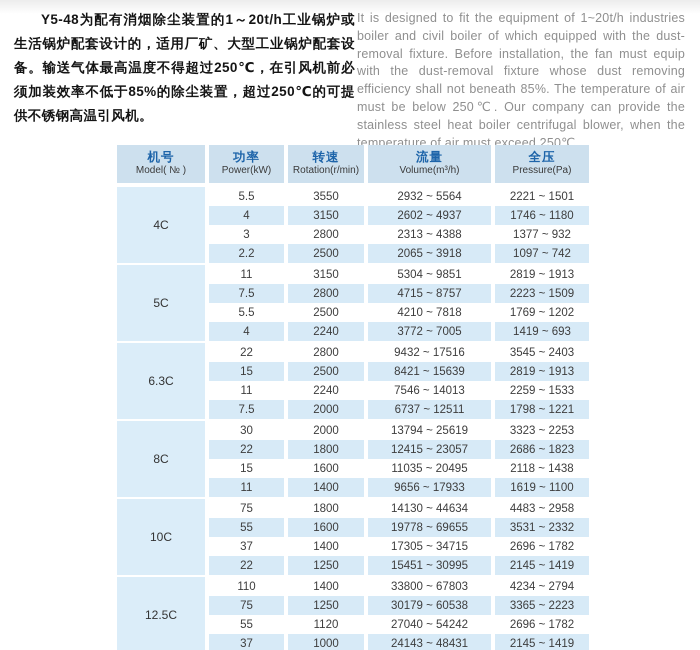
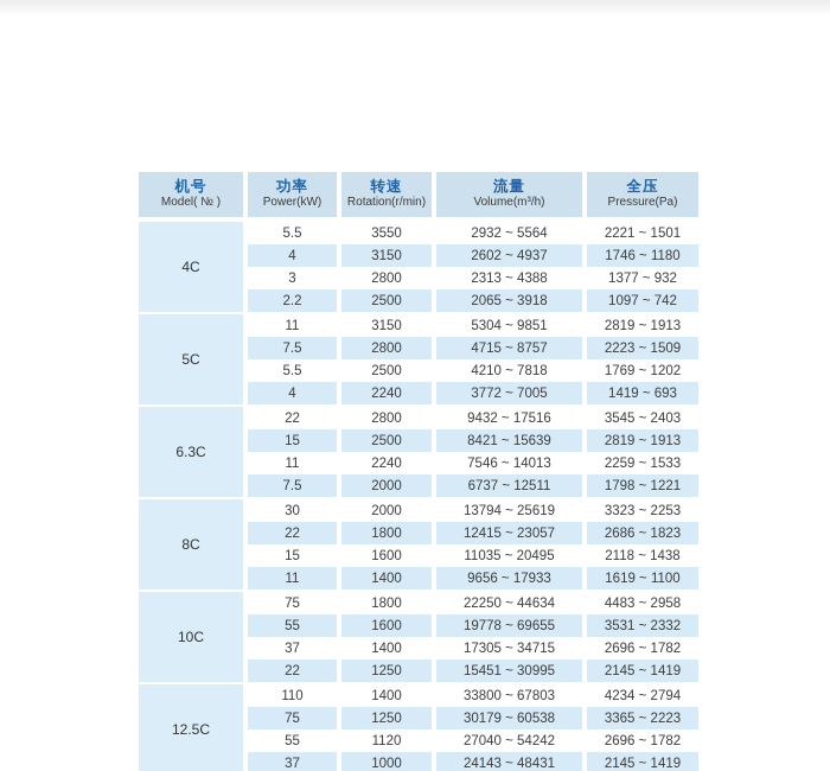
- Y5-48为配有消烟除尘装置的1～20t/h工业锅炉或生活锅炉配套设计的，适用厂矿、大型工业锅炉配套设备。输送气体最高温度不得超过250℃，在引风机前必须加装效率不低于85%的除尘装置，超过250℃的可提供不锈钢高温引风机。
- It is designed to fit the equipment of 1~20t/h industries boiler and civil boiler of which equipped with the dust-removal fixture. Before installation, the fan must equip with the dust-removal fixture whose dust removing efficiency shall not beneath 85%. The temperature of air must be below 250℃. Our company can provide the stainless steel heat boiler centrifugal blower, when the temperature of air must exceed 250℃.
  机号 Model( № )	功率 Power(kW)	转速 Rotation(r/min)	流量 Volume(m³/h)	全压 Pressure(Pa)
  4C	5.5	3550	2932 ~ 5564	2221 ~ 1501
  4	3150	2602 ~ 4937	1746 ~ 1180
  3	2800	2313 ~ 4388	1377 ~ 932
  2.2	2500	2065 ~ 3918	1097 ~ 742
  5C	11	3150	5304 ~ 9851	2819 ~ 1913
  7.5	2800	4715 ~ 8757	2223 ~ 1509
  5.5	2500	4210 ~ 7818	1769 ~ 1202
  4	2240	3772 ~ 7005	1419 ~ 693
  6.3C	22	2800	9432 ~ 17516	3545 ~ 2403
  15	2500	8421 ~ 15639	2819 ~ 1913
  11	2240	7546 ~ 14013	2259 ~ 1533
  7.5	2000	6737 ~ 12511	1798 ~ 1221
  8C	30	2000	13794 ~ 25619	3323 ~ 2253
  22	1800	12415 ~ 23057	2686 ~ 1823
  15	1600	11035 ~ 20495	2118 ~ 1438
  11	1400	9656 ~ 17933	1619 ~ 1100
- 10C	75	1800	14130 ~ 44634	4483 ~ 2958
+ 10C	75	1800	22250 ~ 44634	4483 ~ 2958
  55	1600	19778 ~ 69655	3531 ~ 2332
  37	1400	17305 ~ 34715	2696 ~ 1782
  22	1250	15451 ~ 30995	2145 ~ 1419
  12.5C	110	1400	33800 ~ 67803	4234 ~ 2794
  75	1250	30179 ~ 60538	3365 ~ 2223
  55	1120	27040 ~ 54242	2696 ~ 1782
  37	1000	24143 ~ 48431	2145 ~ 1419
